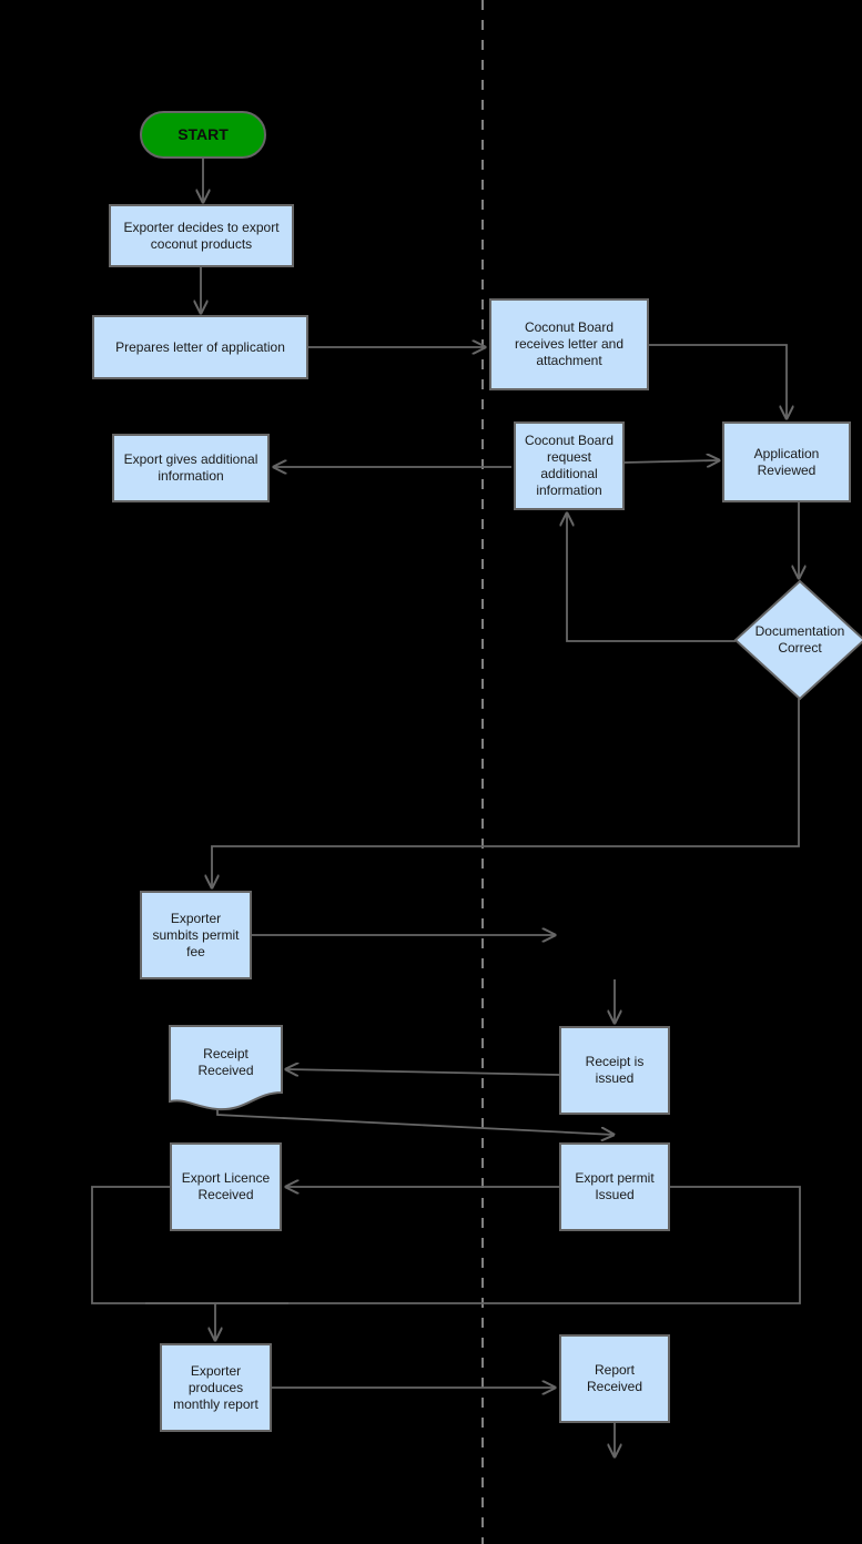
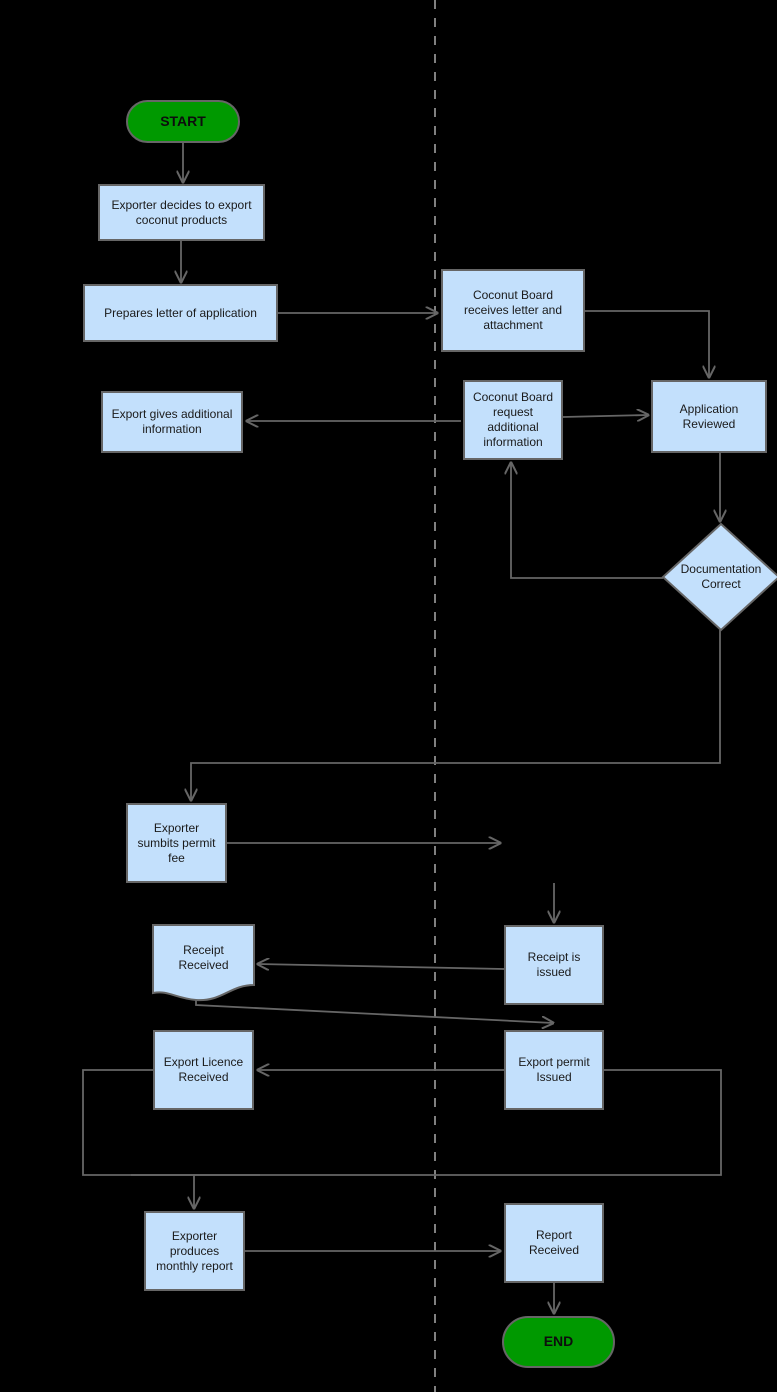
  START
  Exporter decides to export
  coconut products
  Prepares letter of application
  Coconut Board
  receives letter and
  attachment
  Export gives additional
  information
  Coconut Board
  request
  additional
  information
  Application
  Reviewed
  Documentation
  Correct
  Exporter
  sumbits permit
  fee
  Receipt
  Received
  Receipt is
  issued
  Export Licence
  Received
  Export permit
  Issued
  Exporter
  produces
  monthly report
  Report
  Received
+ END
